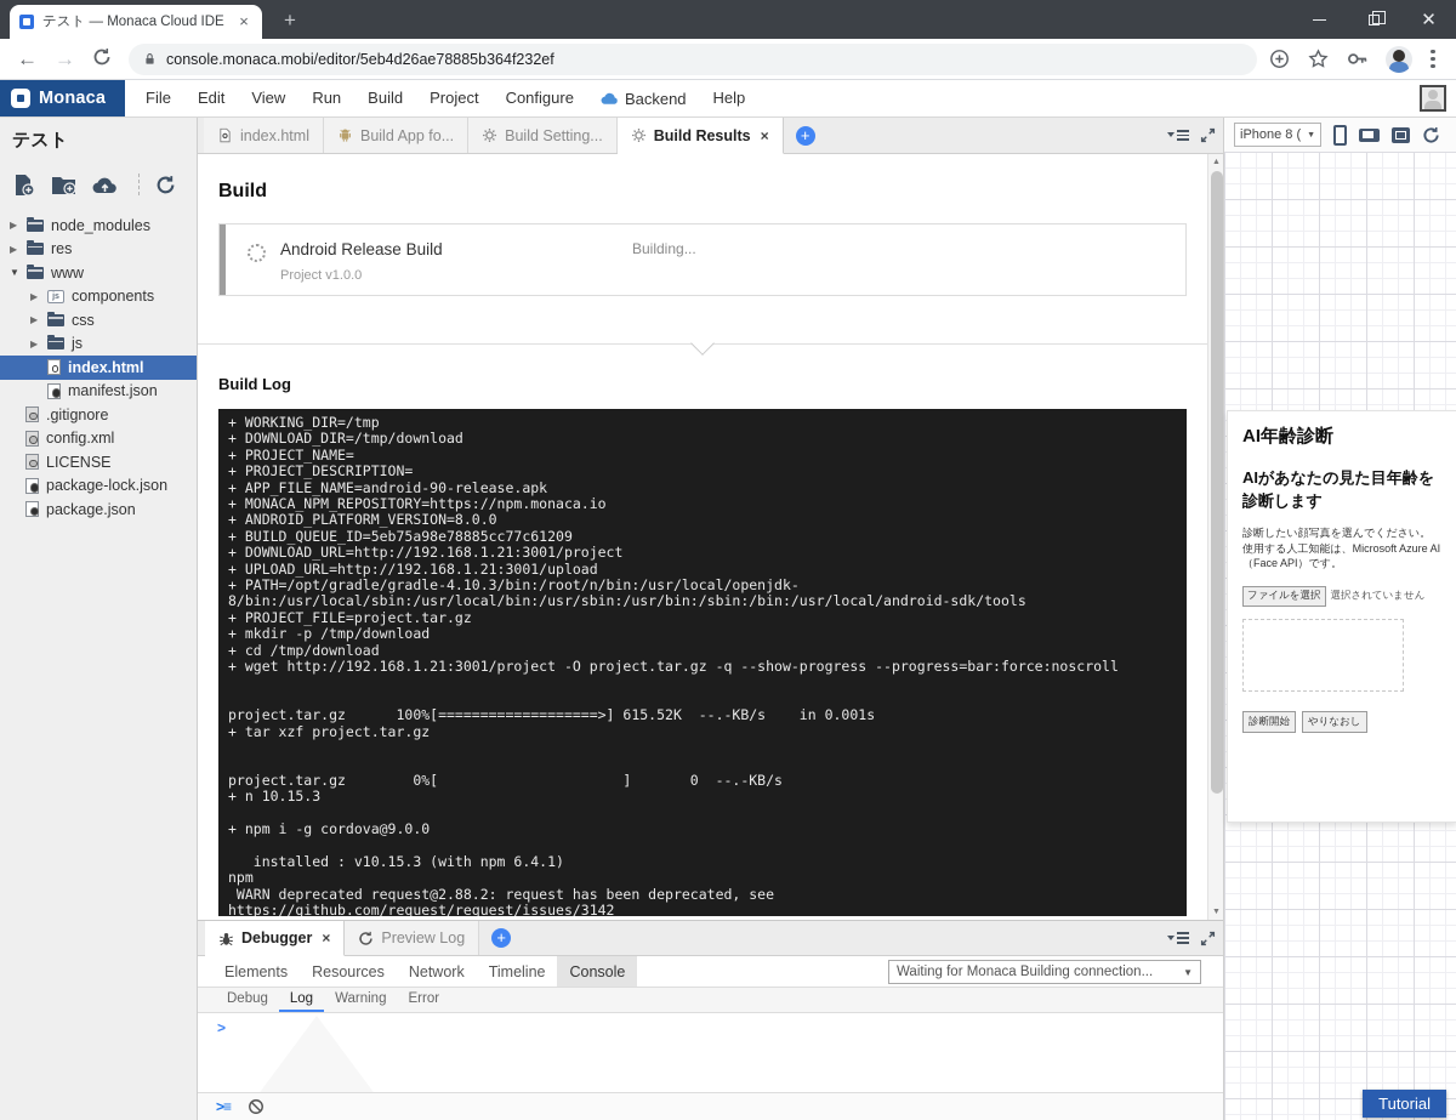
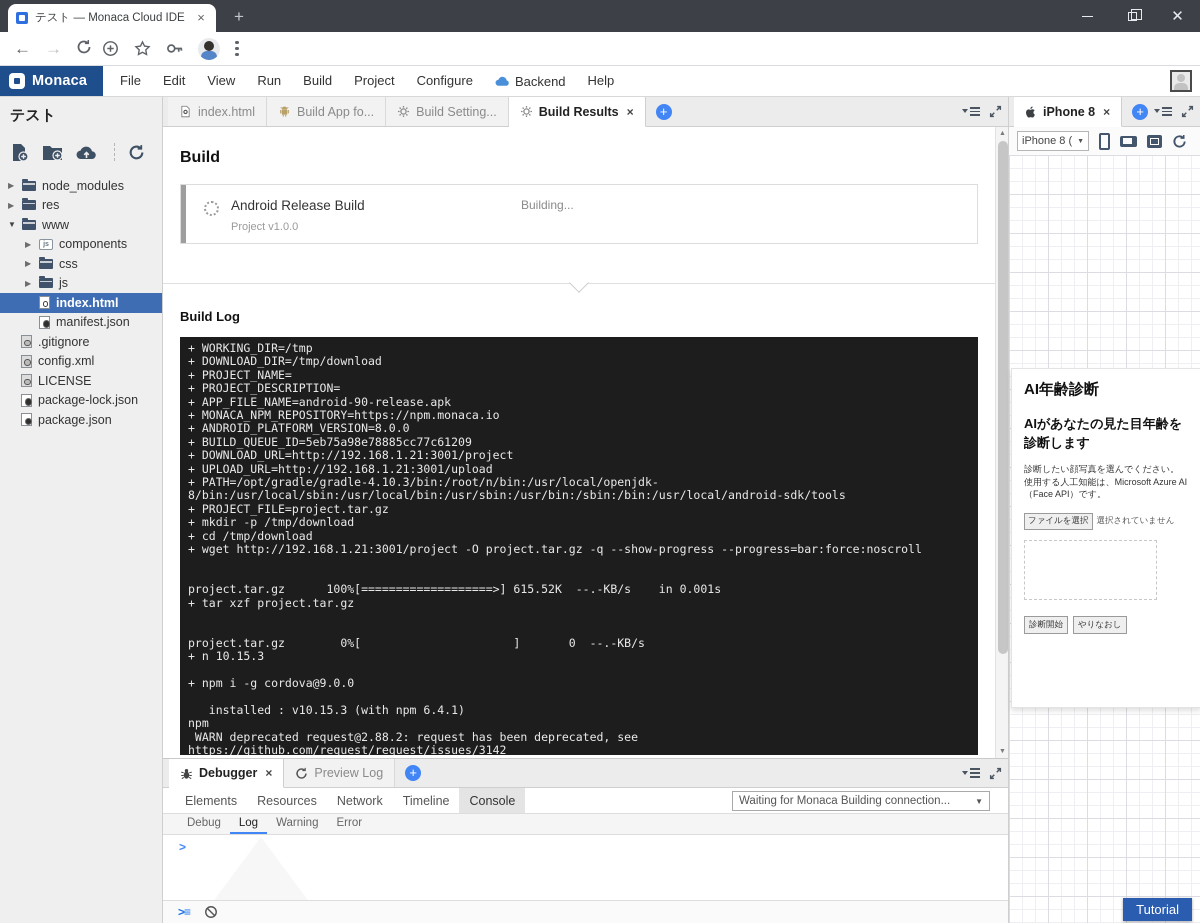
  テスト — Monaca Cloud IDE
- console.monaca.mobi/editor/5eb4d26ae78885b364f232ef
  Monaca
  File
  Edit
  View
  Run
  Build
  Project
  Configure
  Backend
  Help
  テスト
  node_modules
  res
  www
  components
  css
  js
  index.html
  manifest.json
  .gitignore
  config.xml
  LICENSE
  package-lock.json
  package.json
  index.html
  Build App fo...
  Build Setting...
  Build Results
  Build
  Android Release Build
  Project v1.0.0
  Building...
  Build Log
  + WORKING_DIR=/tmp
  + DOWNLOAD_DIR=/tmp/download
  + PROJECT_NAME=
  + PROJECT_DESCRIPTION=
  + APP_FILE_NAME=android-90-release.apk
  + MONACA_NPM_REPOSITORY=https://npm.monaca.io
  + ANDROID_PLATFORM_VERSION=8.0.0
  + BUILD_QUEUE_ID=5eb75a98e78885cc77c61209
  + DOWNLOAD_URL=http://192.168.1.21:3001/project
  + UPLOAD_URL=http://192.168.1.21:3001/upload
  + PATH=/opt/gradle/gradle-4.10.3/bin:/root/n/bin:/usr/local/openjdk-
  8/bin:/usr/local/sbin:/usr/local/bin:/usr/sbin:/usr/bin:/sbin:/bin:/usr/local/android-sdk/tools
  + PROJECT_FILE=project.tar.gz
  + mkdir -p /tmp/download
  + cd /tmp/download
  + wget http://192.168.1.21:3001/project -O project.tar.gz -q --show-progress --progress=bar:force:noscroll
  project.tar.gz 100%[===================>] 615.52K --.-KB/s in 0.001s
  + tar xzf project.tar.gz
  project.tar.gz 0%[ ] 0 --.-KB/s
  + n 10.15.3
  + npm i -g cordova@9.0.0
  installed : v10.15.3 (with npm 6.4.1)
  npm
  WARN deprecated request@2.88.2: request has been deprecated, see
  https://github.com/request/request/issues/3142
  Debugger
  Preview Log
  Elements
  Resources
  Network
  Timeline
  Console
  Waiting for Monaca Building connection...
  Debug
  Log
  Warning
  Error
+ iPhone 8
  iPhone 8 (
  AI年齢診断
  AIがあなたの見た目年齢を診断します
  診断したい顔写真を選んでください。
  使用する人工知能は、Microsoft Azure AI（Face API）です。
  ファイルを選択
  選択されていません
  診断開始
  やりなおし
  Tutorial
